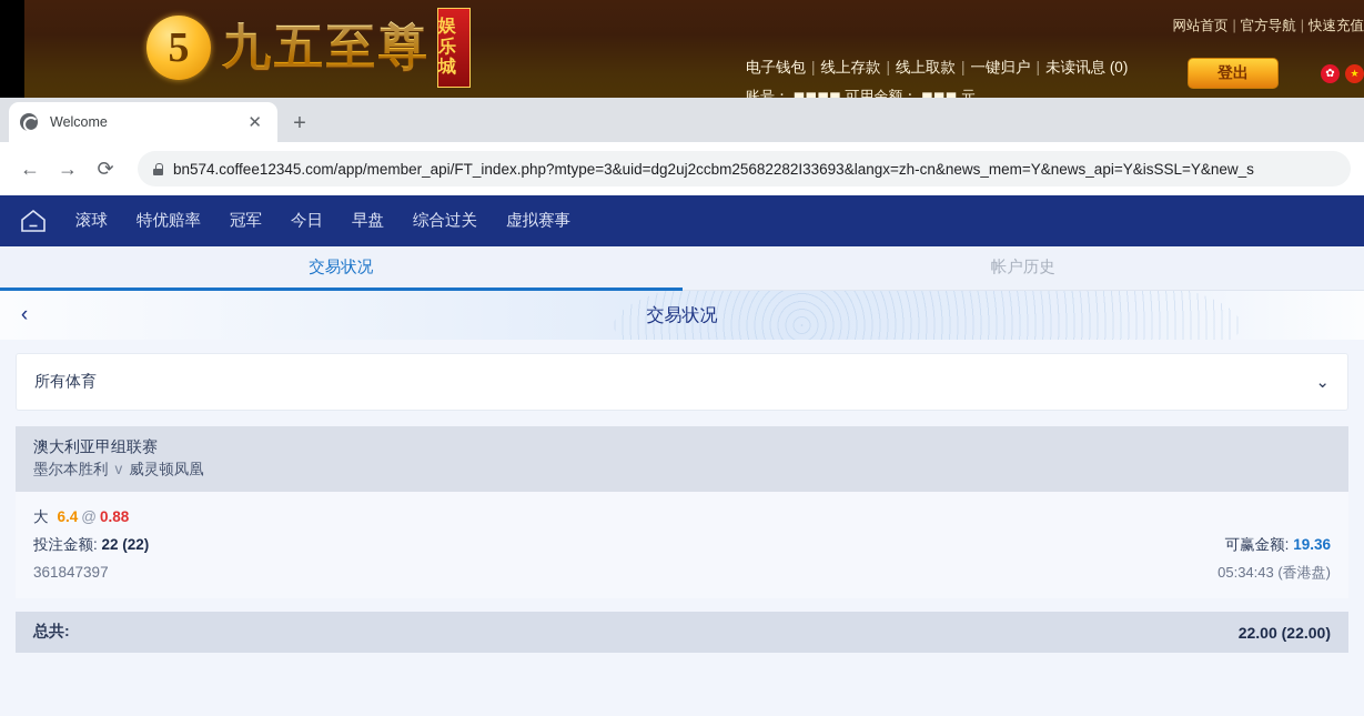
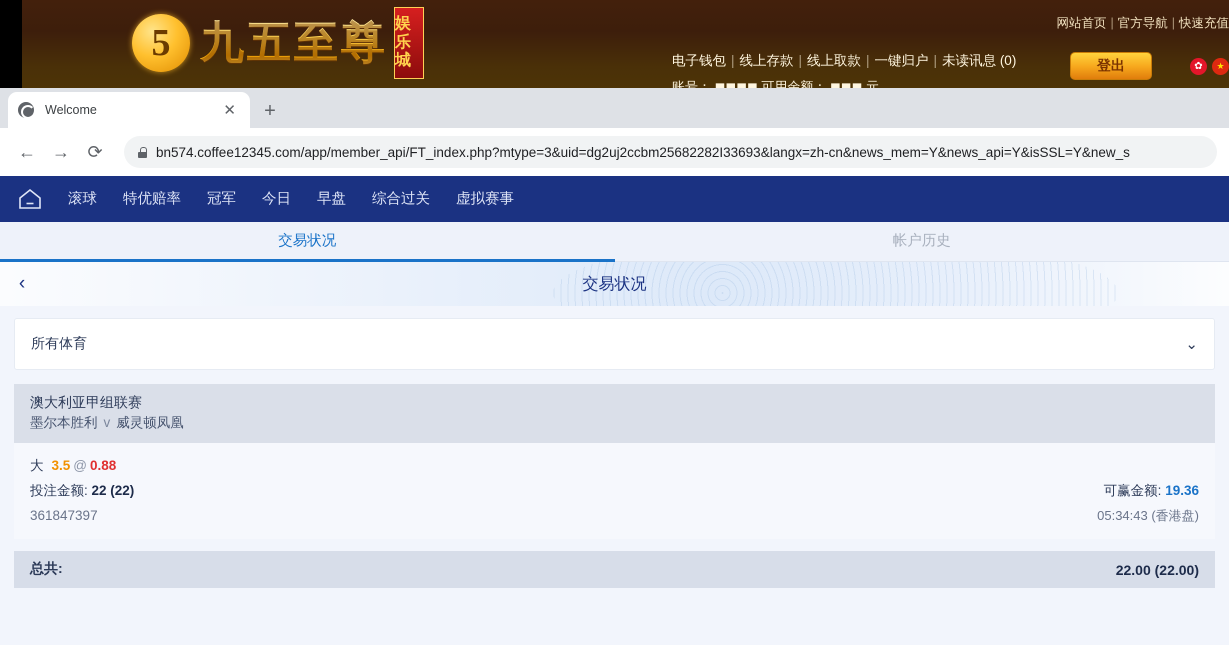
  5
  九五至尊
  娱乐城
  网站首页 | 官方导航 | 快速充值
  电子钱包 | 线上存款 | 线上取款 | 一键归户 | 未读讯息 (0)
  账号： ◼◼◼◼ 可用余额： ◼◼◼ 元
  登出
  ✿
  ★
  Welcome
  ✕
  +
  ←
  →
  ⟳
  bn574.coffee12345.com/app/member_api/FT_index.php?mtype=3&uid=dg2uj2ccbm25682282I33693&langx=zh-cn&news_mem=Y&news_api=Y&isSSL=Y&new_s
  滚球
  特优赔率
  冠军
  今日
  早盘
  综合过关
  虚拟赛事
  交易状况
  帐户历史
  ‹
  交易状况
  所有体育
  ⌄
  澳大利亚甲组联赛
  墨尔本胜利 v 威灵顿凤凰
- 大 6.4 @ 0.88
+ 大 3.5 @ 0.88
  投注金额: 22 (22)
  361847397
  可赢金额: 19.36
  05:34:43 (香港盘)
  总共:
  22.00 (22.00)
